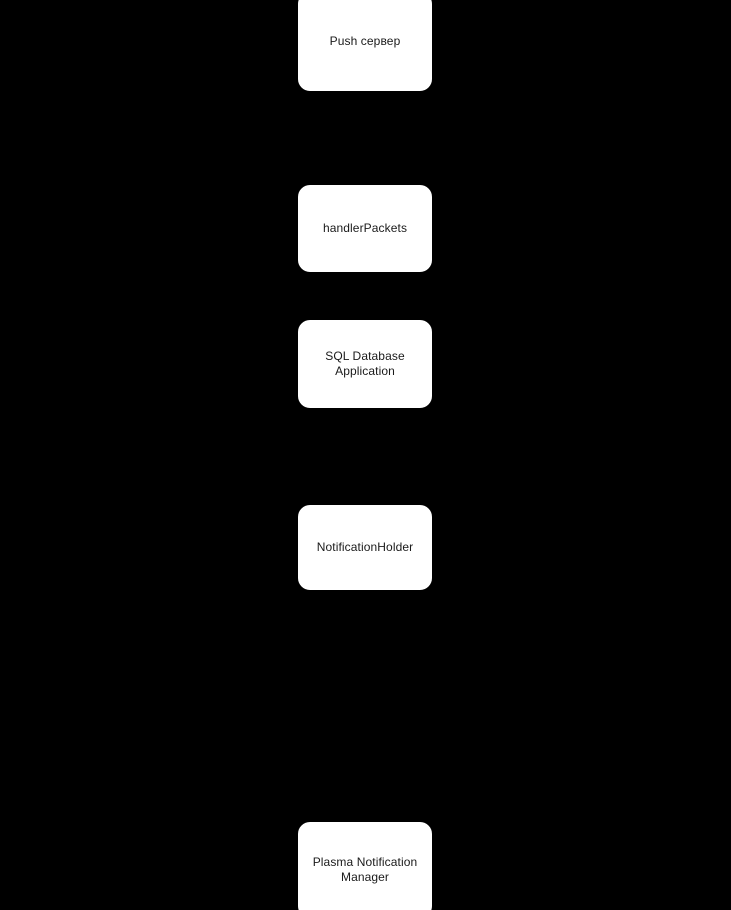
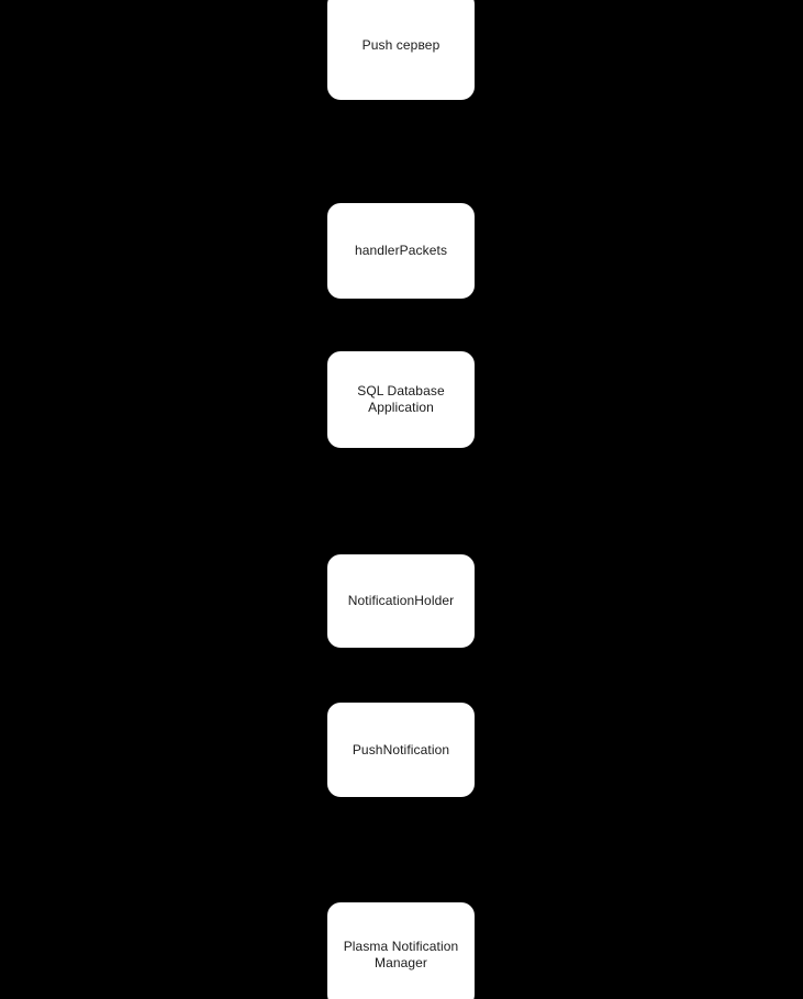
  Push сервер
  handlerPackets
  SQL Database
  Application
  NotificationHolder
+ PushNotification
  Plasma Notification
  Manager
